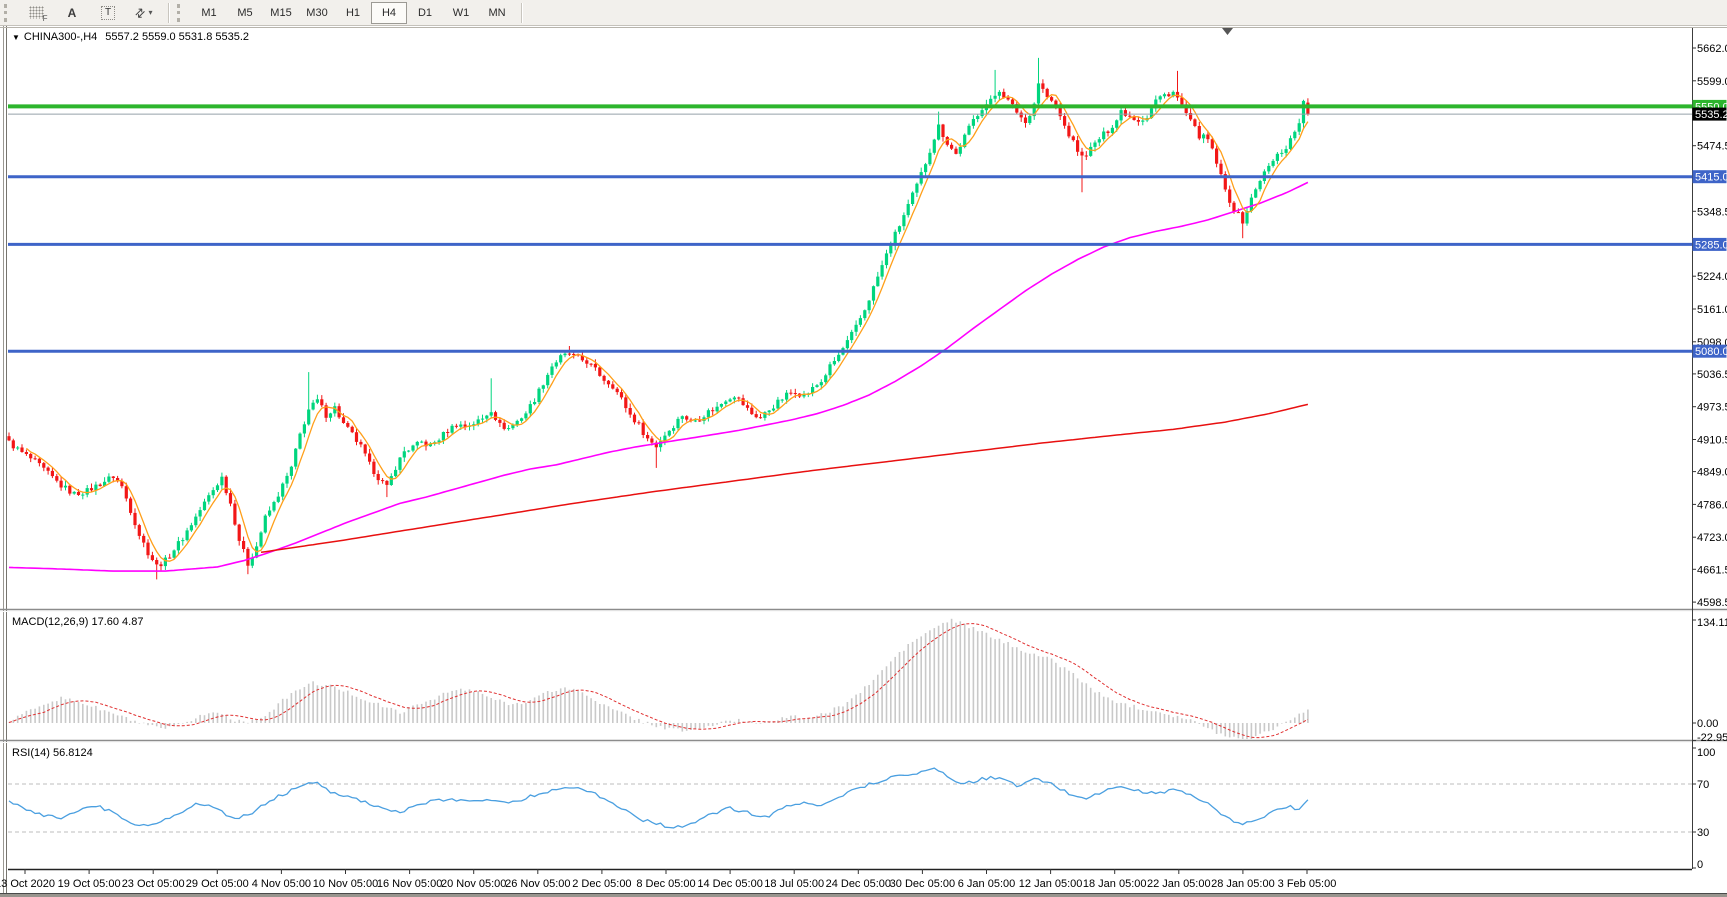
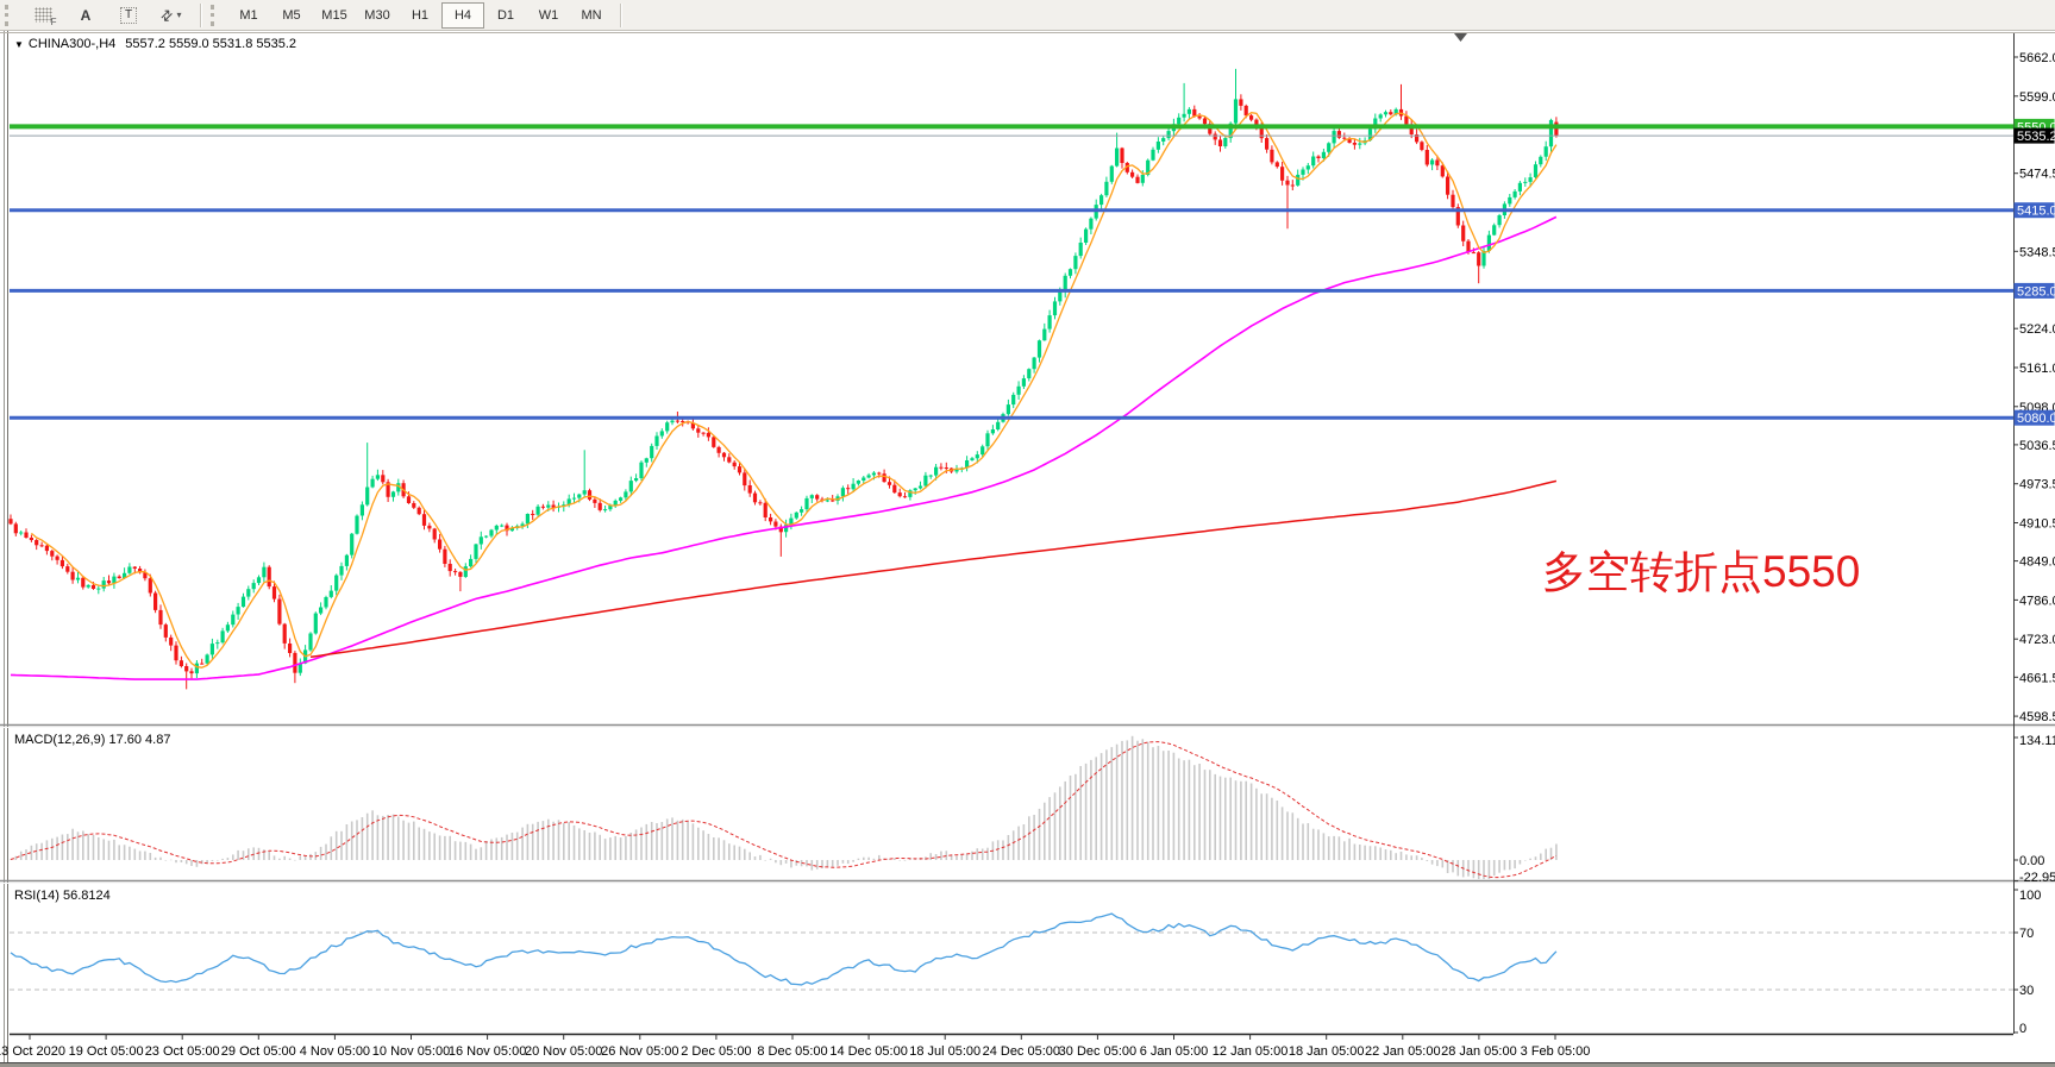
  F
  A
  T
  ▾
  M1
  M5
  M15
  M30
  H1
  H4
  D1
  W1
  MN
  5662.
  5599.
  5474.
  5348.
  5224.
  5161.
  5098.
  5036.
  4973.
  4910.
  4849.
  4786.
  4723.
  4661.
  4598.
  5550.0
  5535.2
  5415.0
  5285.0
  5080.0
  134.1
  0.00
  -22.95
  100
  70
  30
  0
  3 Oct 2020
  19 Oct 05:00
  23 Oct 05:00
  29 Oct 05:00
  4 Nov 05:00
  10 Nov 05:00
  16 Nov 05:00
  20 Nov 05:00
  26 Nov 05:00
  2 Dec 05:00
  8 Dec 05:00
  14 Dec 05:00
  18 Jul 05:00
  24 Dec 05:00
  30 Dec 05:00
  6 Jan 05:00
  12 Jan 05:00
  18 Jan 05:00
  22 Jan 05:00
  28 Jan 05:00
  3 Feb 05:00
  ▼ CHINA300-,H4 5557.2 5559.0 5531.8 5535.2
  MACD(12,26,9) 17.60 4.87
  RSI(14) 56.8124
+ 多空转折点5550
